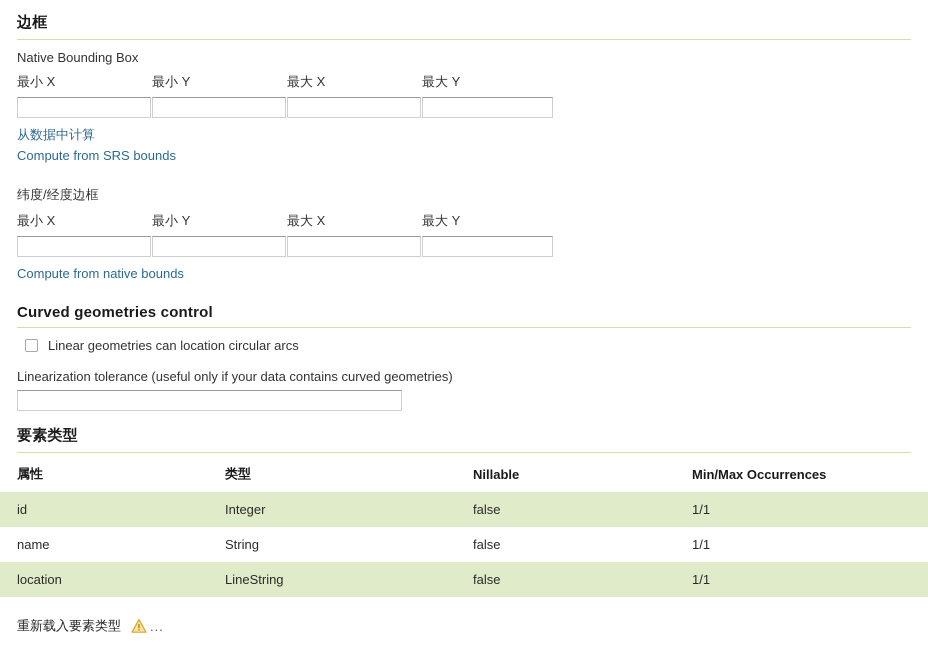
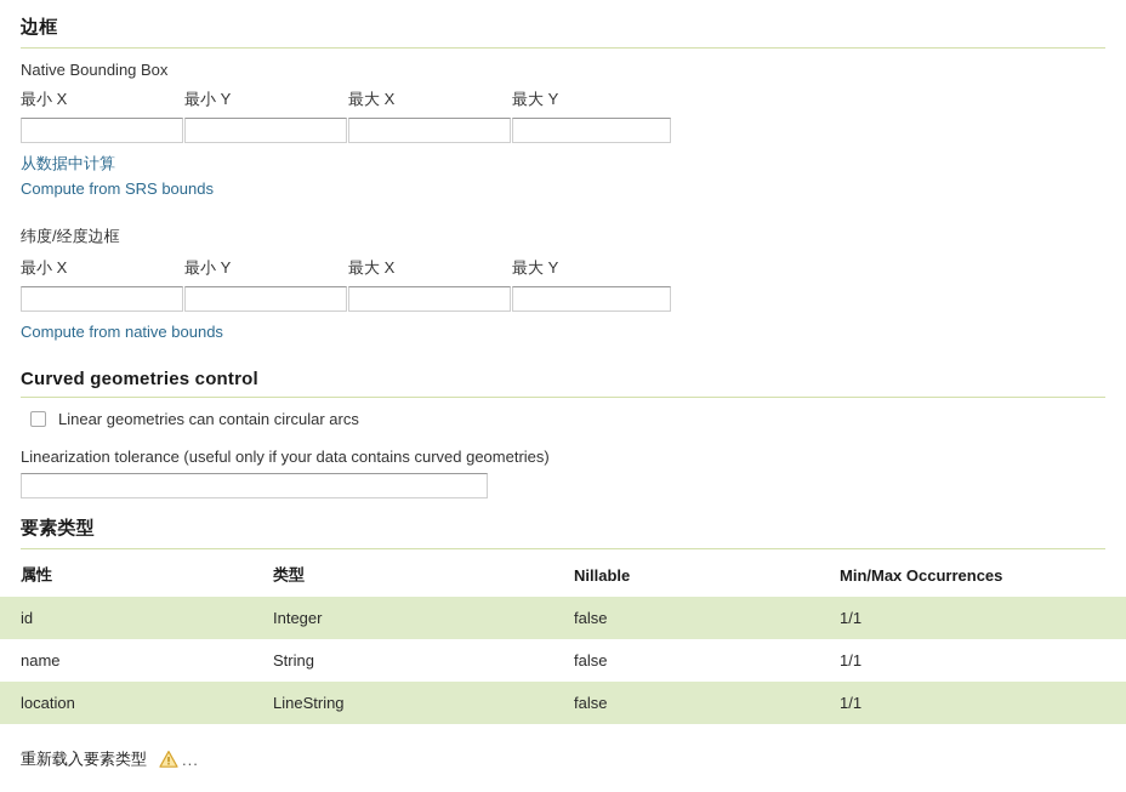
  边框
  Native Bounding Box
  最小 X
  最小 Y
  最大 X
  最大 Y
  从数据中计算
  Compute from SRS bounds
  纬度/经度边框
  最小 X
  最小 Y
  最大 X
  最大 Y
  Compute from native bounds
  Curved geometries control
- Linear geometries can location circular arcs
+ Linear geometries can contain circular arcs
  Linearization tolerance (useful only if your data contains curved geometries)
  要素类型
  属性	类型	Nillable	Min/Max Occurrences
  id	Integer	false	1/1
  name	String	false	1/1
  location	LineString	false	1/1
  重新载入要素类型
  ...
